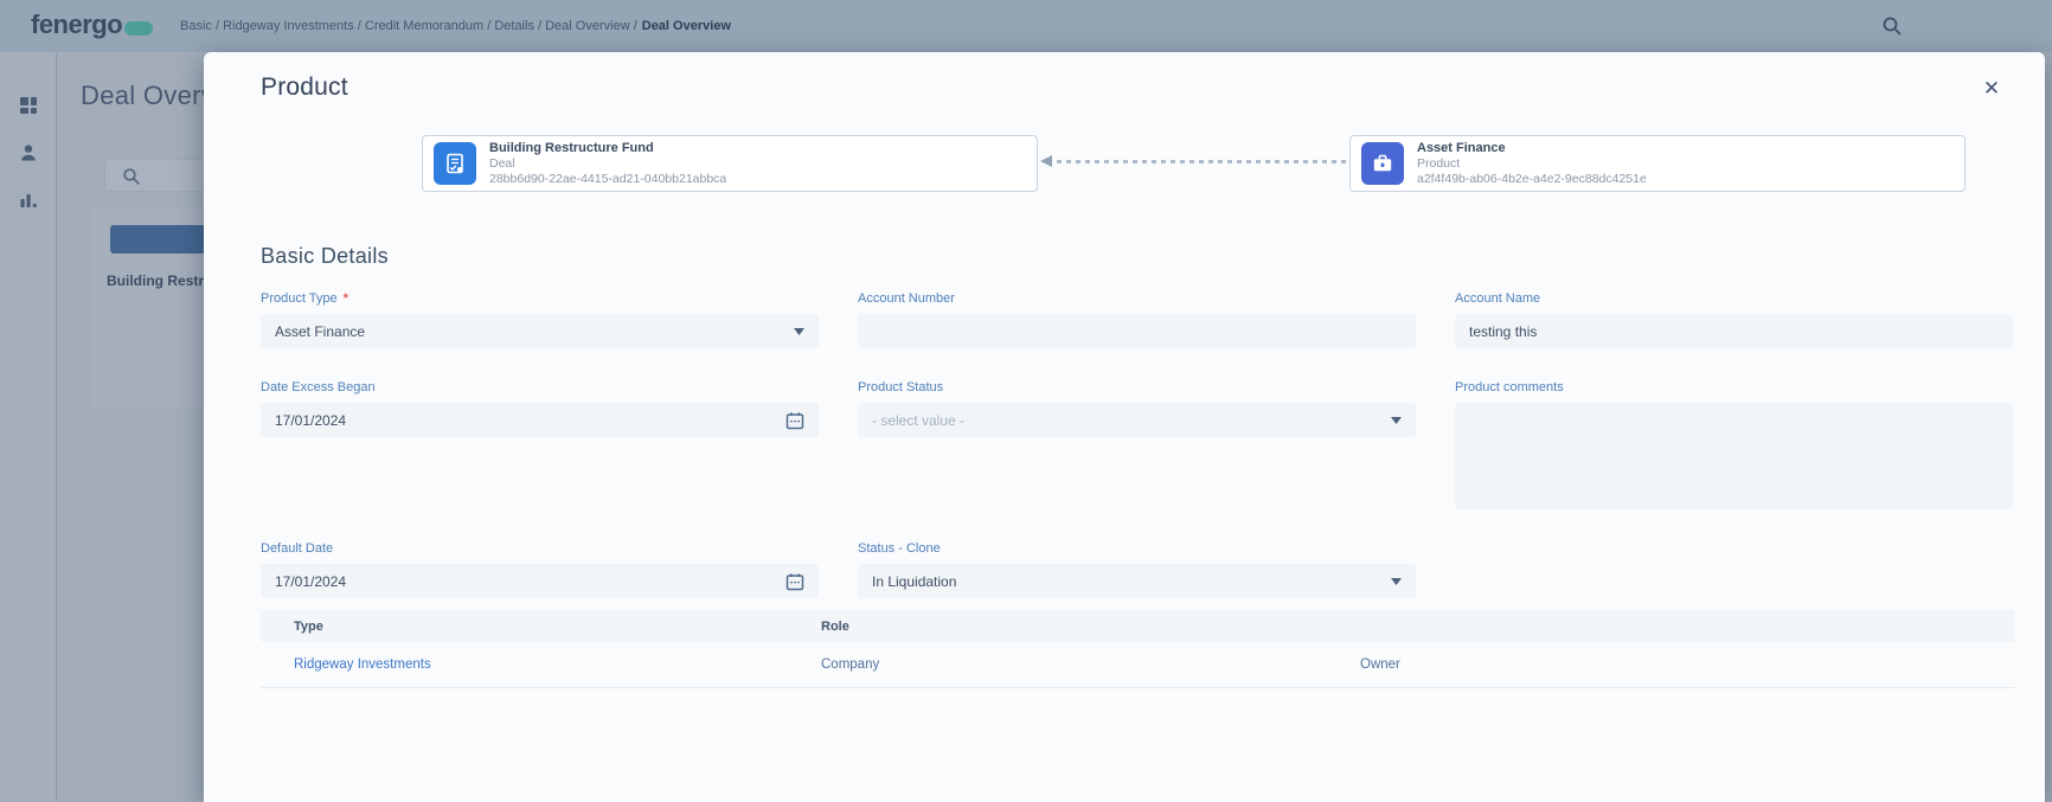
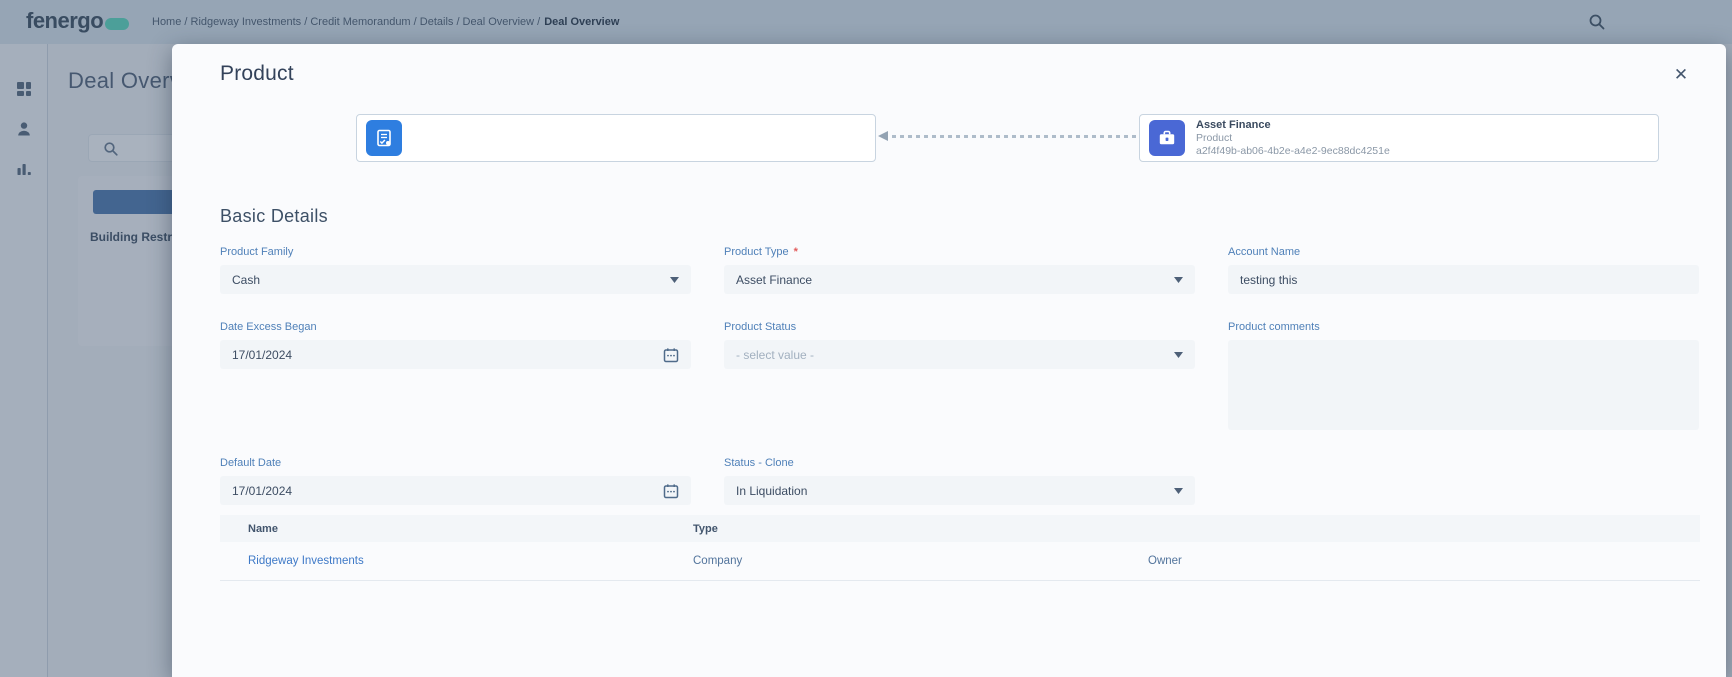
  fenergo
- Basic / Ridgeway Investments / Credit Memorandum / Details / Deal Overview /
+ Home / Ridgeway Investments / Credit Memorandum / Details / Deal Overview /
  Deal Overview
  Product
  ✕
- Building Restructure Fund
- Deal
- 28bb6d90-22ae-4415-ad21-040bb21abbca
  Asset Finance
  Product
  a2f4f49b-ab06-4b2e-a4e2-9ec88dc4251e
  Basic Details
+ Product Family
+ Cash
  Product Type
  *
  Asset Finance
- Account Number
  Account Name
  testing this
  Date Excess Began
  17/01/2024
  Product Status
  - select value -
  Product comments
  Default Date
  17/01/2024
  Status - Clone
  In Liquidation
+ Name
  Type
- Role
  Ridgeway Investments
  Company
  Owner
